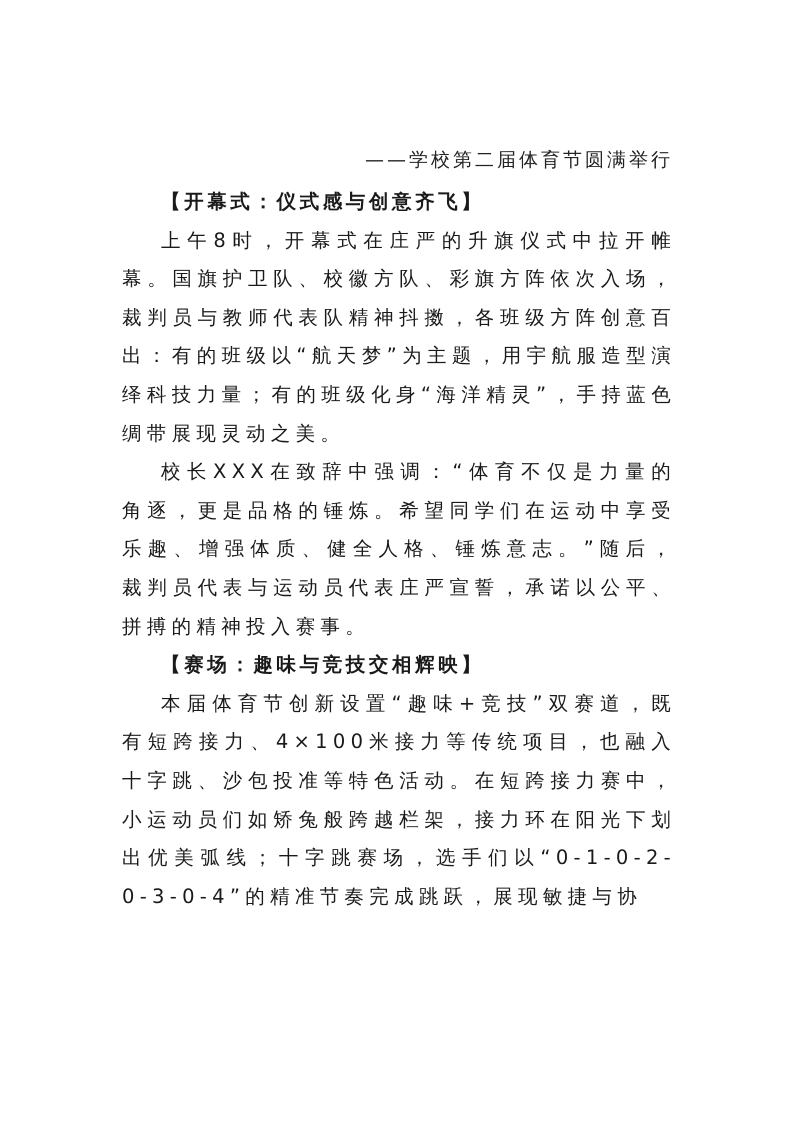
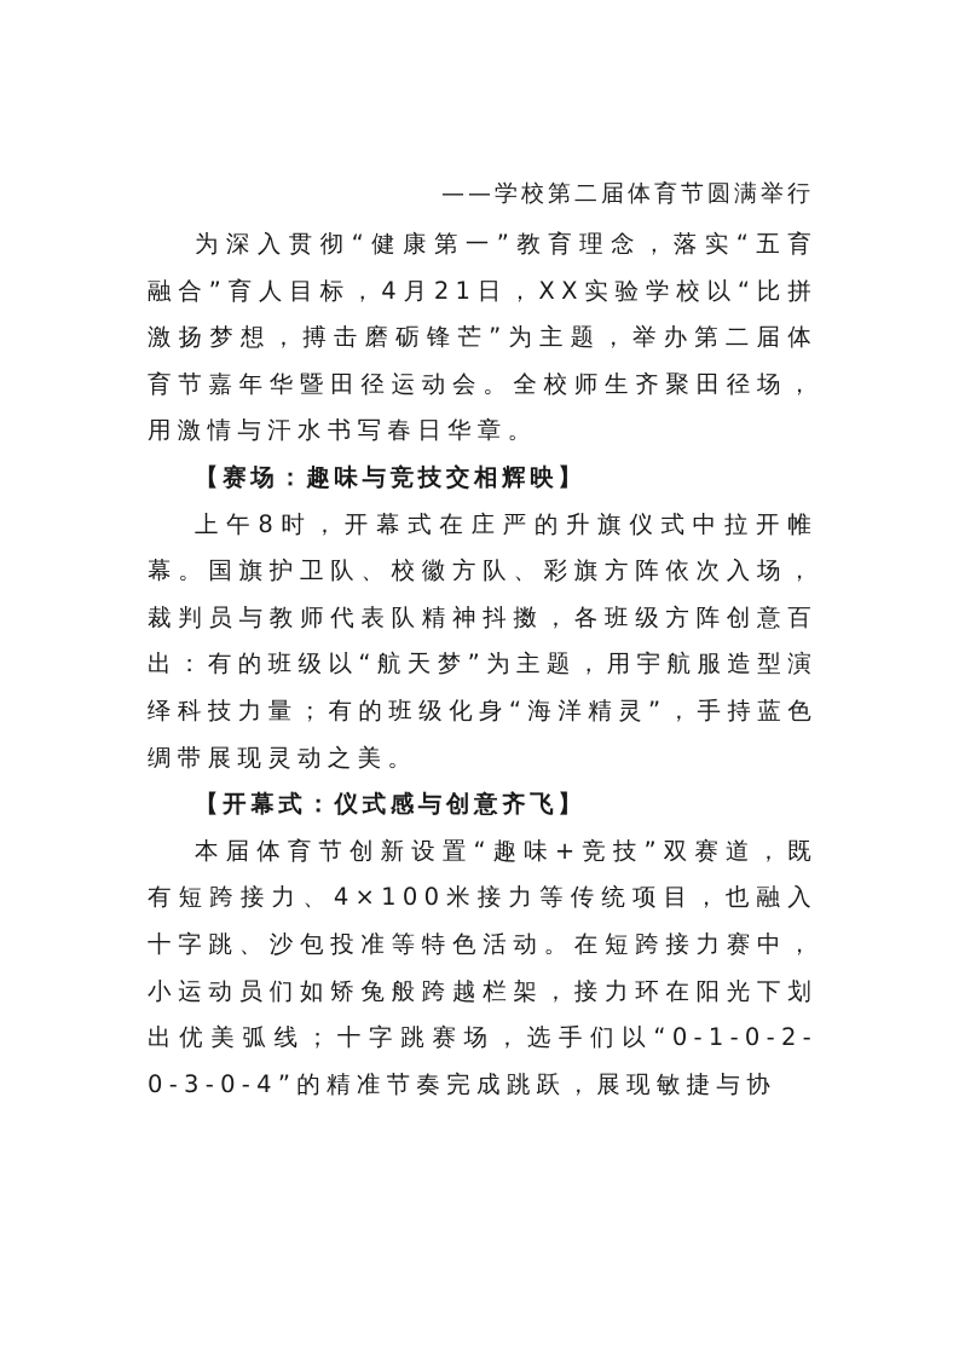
  ——学校第二届体育节圆满举行
+ 为深入贯彻“健康第一”教育理念，落实“五育融合”育人目标，4月21日，XX实验学校以“比拼激扬梦想，搏击磨砺锋芒”为主题，举办第二届体育节嘉年华暨田径运动会。全校师生齐聚田径场，用激情与汗水书写春日华章。
- 【开幕式：仪式感与创意齐飞】
+ 【赛场：趣味与竞技交相辉映】
  上午8时，开幕式在庄严的升旗仪式中拉开帷幕。国旗护卫队、校徽方队、彩旗方阵依次入场，裁判员与教师代表队精神抖擞，各班级方阵创意百出：有的班级以“航天梦”为主题，用宇航服造型演绎科技力量；有的班级化身“海洋精灵”，手持蓝色绸带展现灵动之美。
- 校长XXX在致辞中强调：“体育不仅是力量的角逐，更是品格的锤炼。希望同学们在运动中享受乐趣、增强体质、健全人格、锤炼意志。”随后，裁判员代表与运动员代表庄严宣誓，承诺以公平、拼搏的精神投入赛事。
- 【赛场：趣味与竞技交相辉映】
+ 【开幕式：仪式感与创意齐飞】
  本届体育节创新设置“趣味+竞技”双赛道，既有短跨接力、4×100米接力等传统项目，也融入十字跳、沙包投准等特色活动。在短跨接力赛中，小运动员们如矫兔般跨越栏架，接力环在阳光下划出优美弧线；十字跳赛场，选手们以“0-1-0-2-0-3-0-4”的精准节奏完成跳跃，展现敏捷与协
